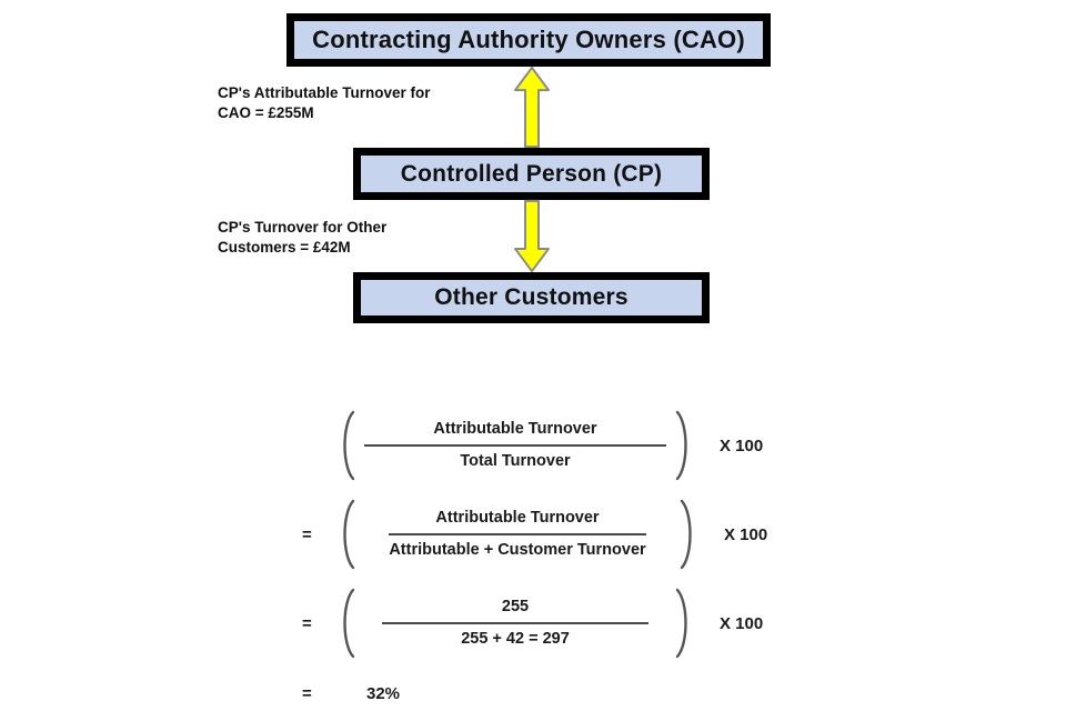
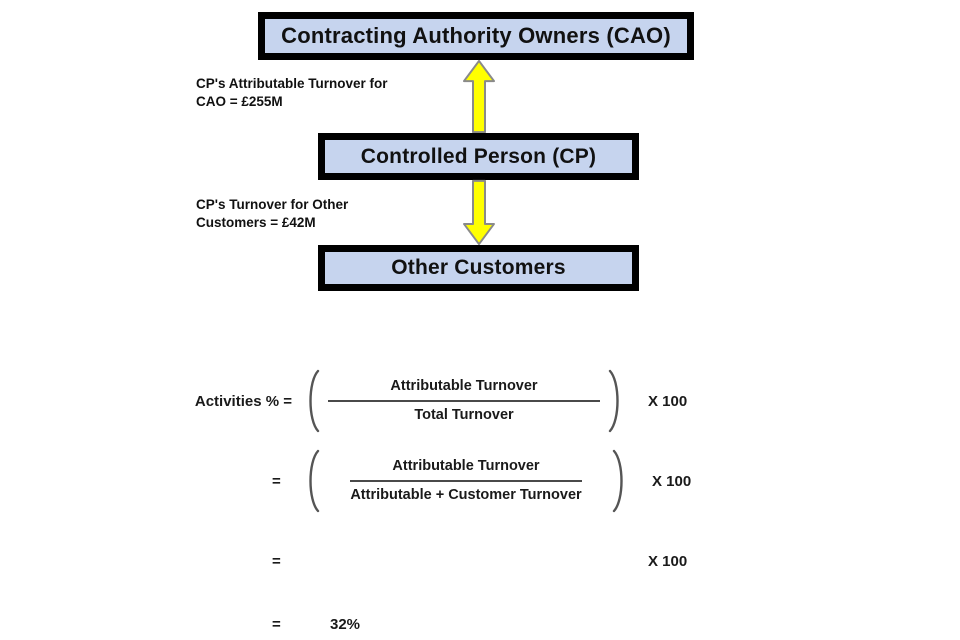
  Contracting Authority Owners (CAO)
  CP's Attributable Turnover for
  CAO = £255M
  Controlled Person (CP)
  CP's Turnover for Other
  Customers = £42M
  Other Customers
+ Activities % =
  Attributable Turnover
  Total Turnover
  X 100
  =
  Attributable Turnover
  Attributable + Customer Turnover
  X 100
  =
- 255
- 255 + 42 = 297
  X 100
  =
  32%
